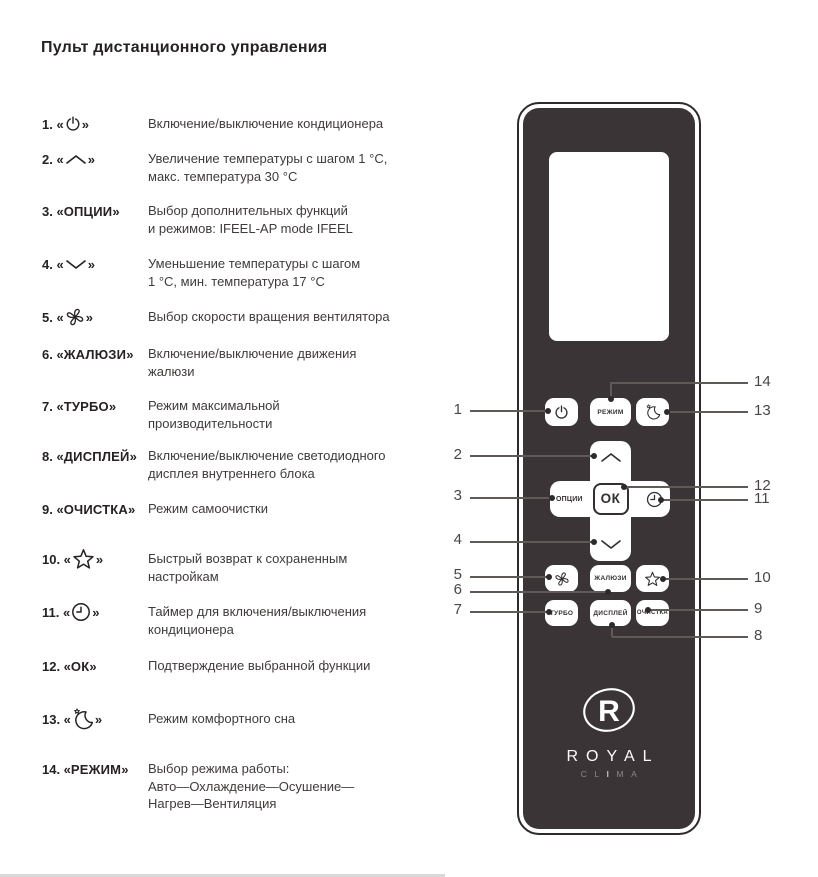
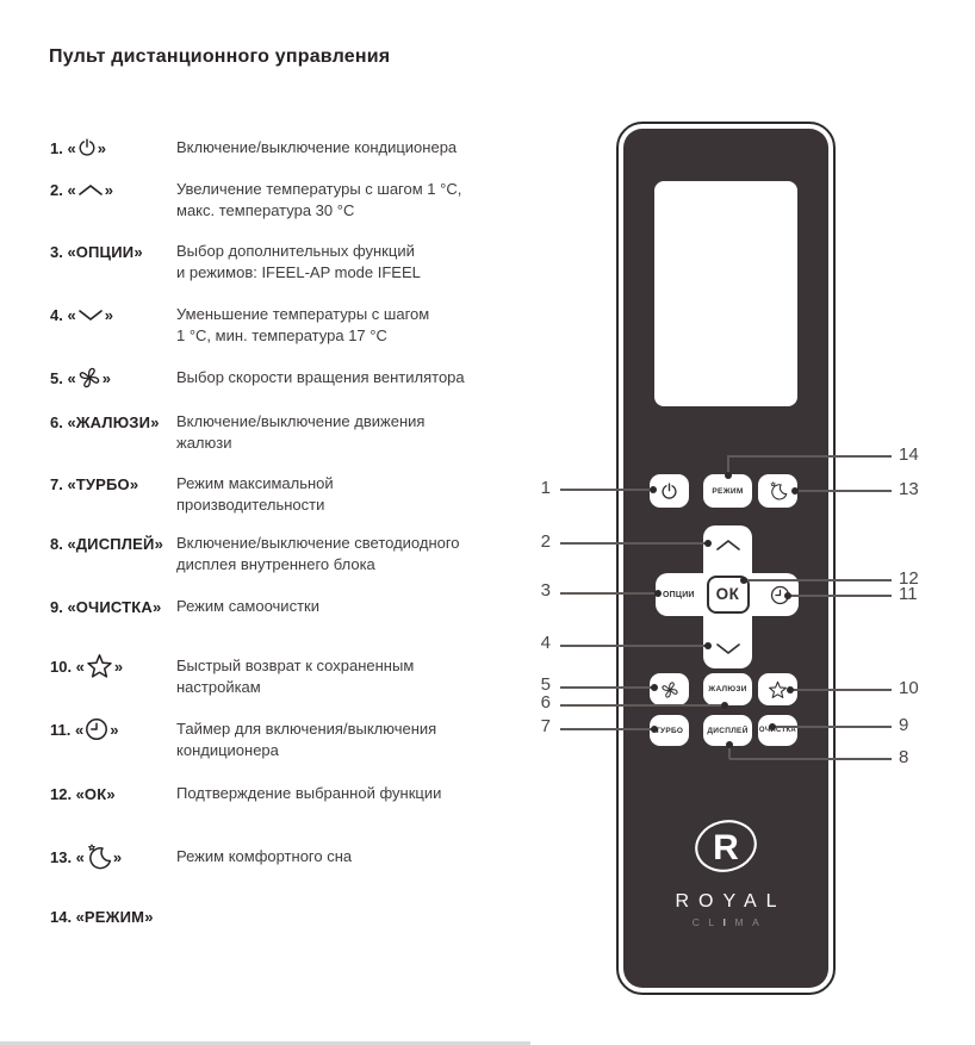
  Пульт дистанционного управления
  1. «
  »
  Включение/выключение кондиционера
  2. «
  »
  Увеличение температуры с шагом 1 °С,
  макс. температура 30 °С
  3. «
  ОПЦИИ
  »
  Выбор дополнительных функций
  и режимов: IFEEL-AP mode IFEEL
  4. «
  »
  Уменьшение температуры с шагом
  1 °С, мин. температура 17 °С
  5. «
  »
  Выбор скорости вращения вентилятора
  6. «
  ЖАЛЮЗИ
  »
  Включение/выключение движения
  жалюзи
  7. «
  ТУРБО
  »
  Режим максимальной
  производительности
  8. «
  ДИСПЛЕЙ
  »
  Включение/выключение светодиодного
  дисплея внутреннего блока
  9. «
  ОЧИСТКА
  »
  Режим самоочистки
  10. «
  »
  Быстрый возврат к сохраненным
  настройкам
  11. «
  »
  Таймер для включения/выключения
  кондиционера
  12. «
  ОК
  »
  Подтверждение выбранной функции
  13. «
  »
  Режим комфортного сна
  14. «
  РЕЖИМ
  »
- Выбор режима работы:
- Авто—Охлаждение—Осушение—
- Нагрев—Вентиляция
  ОК
  R
  ROYAL
  CLIMA
  1
  2
  3
  4
  5
  6
  7
  14
  13
  12
  11
  10
  9
  8
